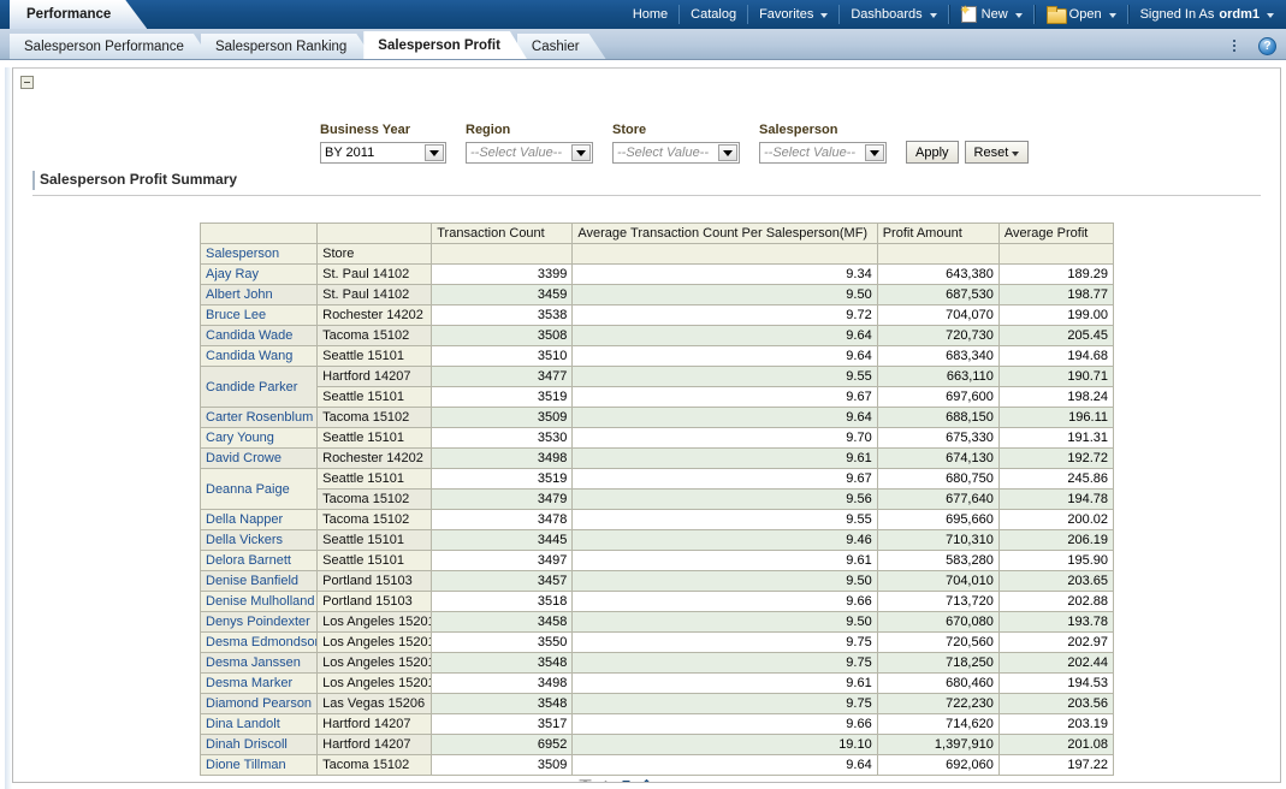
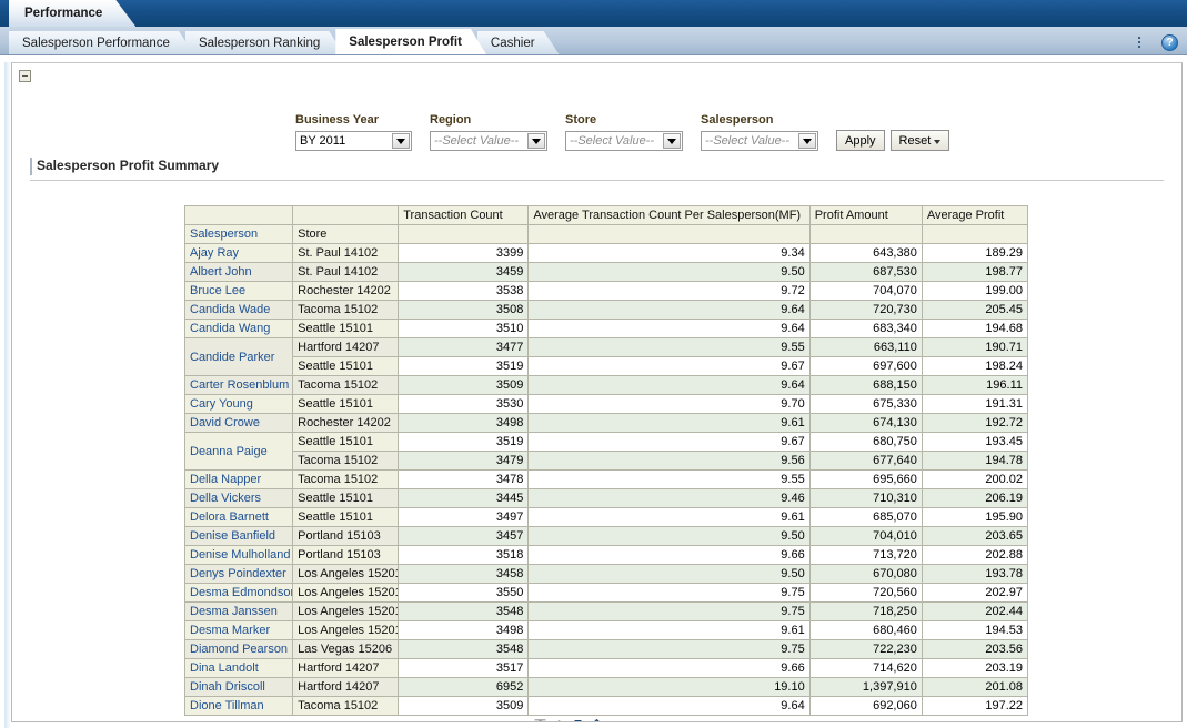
  Performance
- Home
- Catalog
- Favorites
- Dashboards
- New
- Open
- Signed In As
- ordm1
  Salesperson Performance
  Salesperson Ranking
  Salesperson Profit
  Cashier
  ?
  Business Year
  BY 2011
  Region
  --Select Value--
  Store
  --Select Value--
  Salesperson
  --Select Value--
  Apply
  Reset
  Salesperson Profit Summary
  		Transaction Count	Average Transaction Count Per Salesperson(MF)	Profit Amount	Average Profit
  Salesperson	Store
  Ajay Ray	St. Paul 14102	3399	9.34	643,380	189.29
  Albert John	St. Paul 14102	3459	9.50	687,530	198.77
  Bruce Lee	Rochester 14202	3538	9.72	704,070	199.00
  Candida Wade	Tacoma 15102	3508	9.64	720,730	205.45
  Candida Wang	Seattle 15101	3510	9.64	683,340	194.68
  Candide Parker	Hartford 14207	3477	9.55	663,110	190.71
  Seattle 15101	3519	9.67	697,600	198.24
  Carter Rosenblum	Tacoma 15102	3509	9.64	688,150	196.11
  Cary Young	Seattle 15101	3530	9.70	675,330	191.31
  David Crowe	Rochester 14202	3498	9.61	674,130	192.72
- Deanna Paige	Seattle 15101	3519	9.67	680,750	245.86
+ Deanna Paige	Seattle 15101	3519	9.67	680,750	193.45
  Tacoma 15102	3479	9.56	677,640	194.78
  Della Napper	Tacoma 15102	3478	9.55	695,660	200.02
  Della Vickers	Seattle 15101	3445	9.46	710,310	206.19
- Delora Barnett	Seattle 15101	3497	9.61	583,280	195.90
+ Delora Barnett	Seattle 15101	3497	9.61	685,070	195.90
  Denise Banfield	Portland 15103	3457	9.50	704,010	203.65
  Denise Mulholland	Portland 15103	3518	9.66	713,720	202.88
  Denys Poindexter	Los Angeles 1520	3458	9.50	670,080	193.78
  Desma Edmondso	Los Angeles 1520	3550	9.75	720,560	202.97
  Desma Janssen	Los Angeles 1520	3548	9.75	718,250	202.44
  Desma Marker	Los Angeles 1520	3498	9.61	680,460	194.53
  Diamond Pearson	Las Vegas 15206	3548	9.75	722,230	203.56
  Dina Landolt	Hartford 14207	3517	9.66	714,620	203.19
  Dinah Driscoll	Hartford 14207	6952	19.10	1,397,910	201.08
  Dione Tillman	Tacoma 15102	3509	9.64	692,060	197.22
